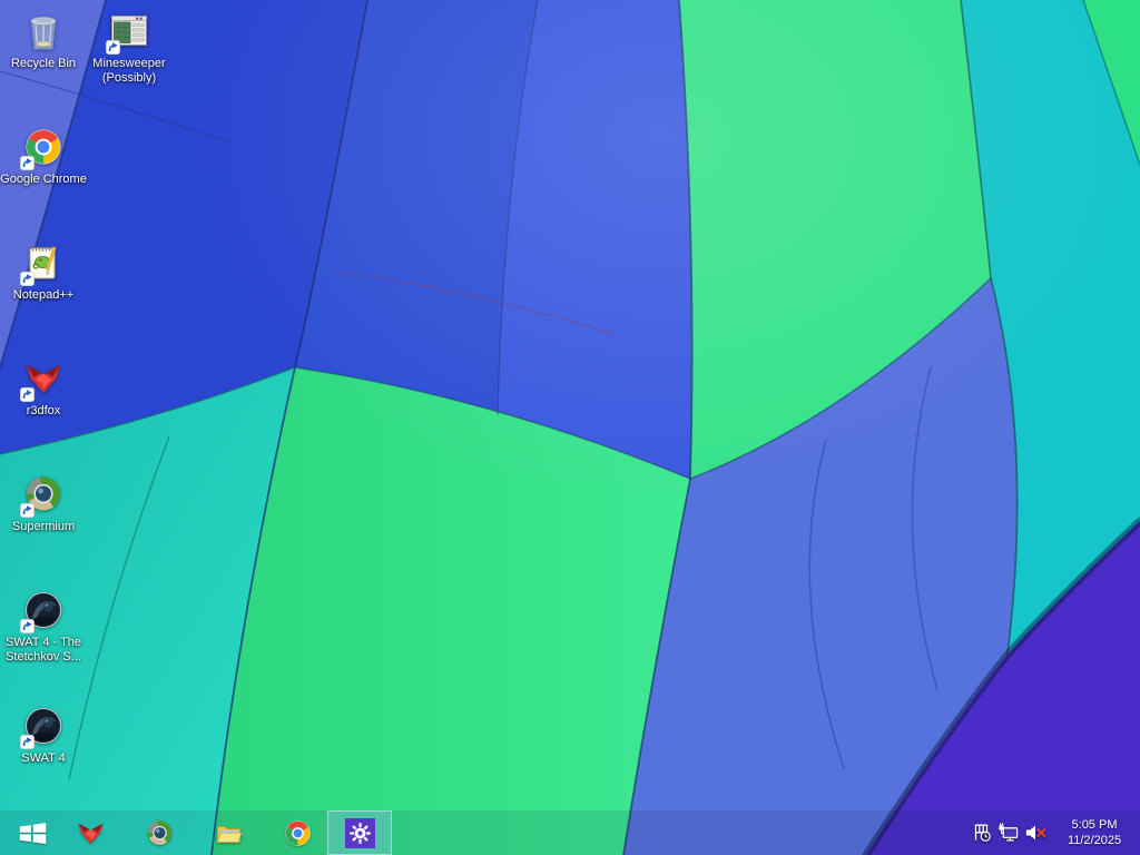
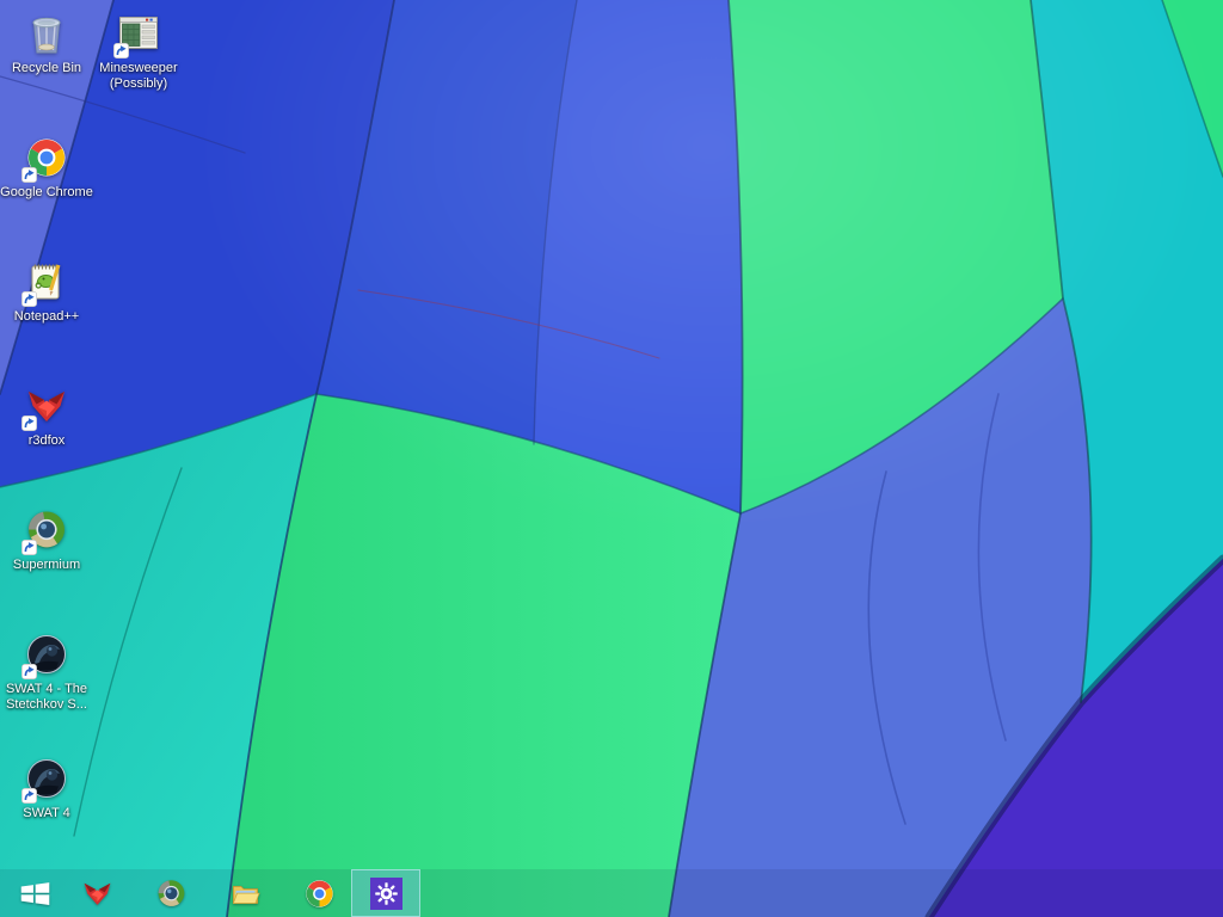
  Recycle Bin
  Minesweeper (Possibly)
  Google Chrome
  Notepad++
  r3dfox
  Supermium
  SWAT 4 - The Stetchkov S...
  SWAT 4
- 5:05 PM
- 11/2/2025
